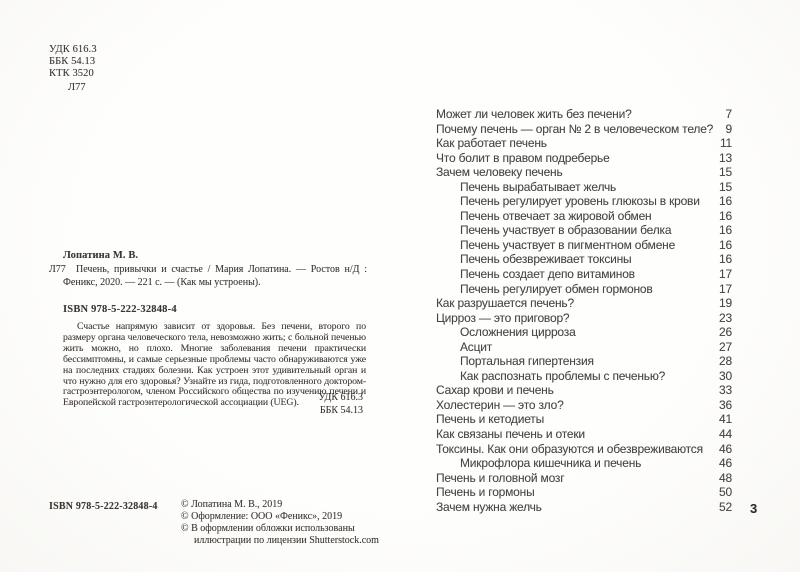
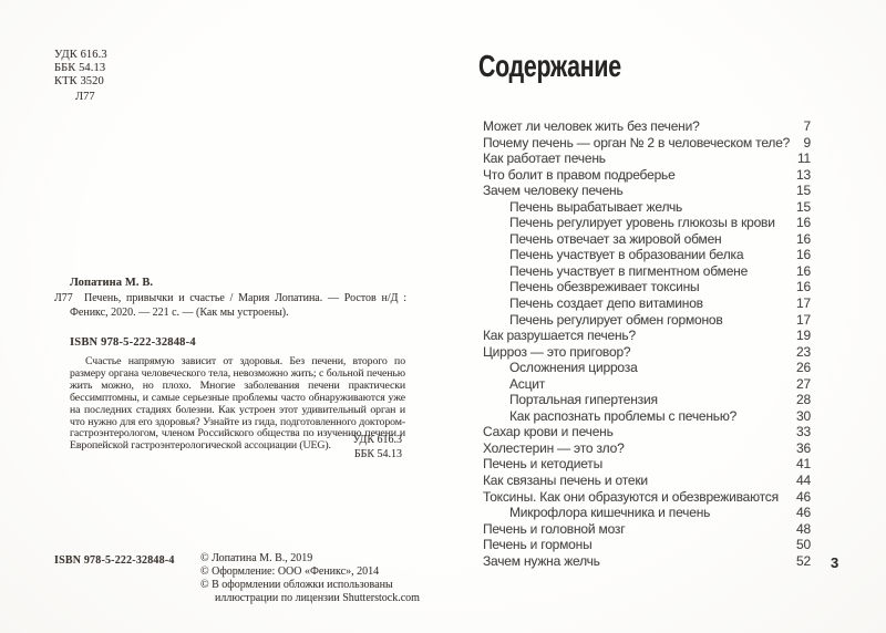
  УДК 616.3
  ББК 54.13
  КТК 3520
  Л77
  Лопатина М. В.
  Л77
  Печень, привычки и счастье / Мария Лопатина. — Ростов н/Д : Феникс, 2020. — 221 с. — (Как мы устроены).
  ISBN 978-5-222-32848-4
  Счастье напрямую зависит от здоровья. Без печени, второго по размеру органа человеческого тела, невозможно жить; с больной печенью жить можно, но плохо. Многие заболевания печени практически бессимптомны, и самые серьезные проблемы часто обнаруживаются уже на последних стадиях болезни. Как устроен этот удивительный орган и что нужно для его здоровья? Узнайте из гида, подготовленного доктором-гастроэнтерологом, членом Российского общества по изучению печени и Европейской гастроэнтерологической ассоциации (UEG).
  УДК 616.3
  ББК 54.13
  ISBN 978-5-222-32848-4
  © Лопатина М. В., 2019
- © Оформление: ООО «Феникс», 2019
+ © Оформление: ООО «Феникс», 2014
  © В оформлении обложки использованы
  иллюстрации по лицензии Shutterstock.com
+ Содержание
  Может ли человек жить без печени?
  7
  Почему печень — орган № 2 в человеческом теле?
  9
  Как работает печень
  11
  Что болит в правом подреберье
  13
  Зачем человеку печень
  15
  Печень вырабатывает желчь
  15
  Печень регулирует уровень глюкозы в крови
  16
  Печень отвечает за жировой обмен
  16
  Печень участвует в образовании белка
  16
  Печень участвует в пигментном обмене
  16
  Печень обезвреживает токсины
  16
  Печень создает депо витаминов
  17
  Печень регулирует обмен гормонов
  17
  Как разрушается печень?
  19
  Цирроз — это приговор?
  23
  Осложнения цирроза
  26
  Асцит
  27
  Портальная гипертензия
  28
  Как распознать проблемы с печенью?
  30
  Сахар крови и печень
  33
  Холестерин — это зло?
  36
  Печень и кетодиеты
  41
  Как связаны печень и отеки
  44
  Токсины. Как они образуются и обезвреживаются
  46
  Микрофлора кишечника и печень
  46
  Печень и головной мозг
  48
  Печень и гормоны
  50
  Зачем нужна желчь
  52
  3
